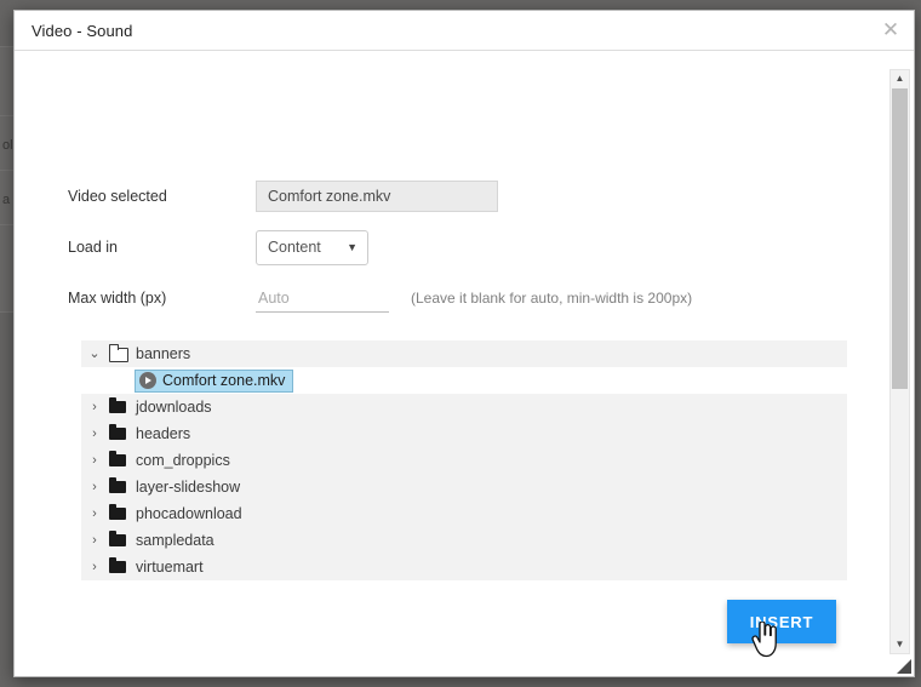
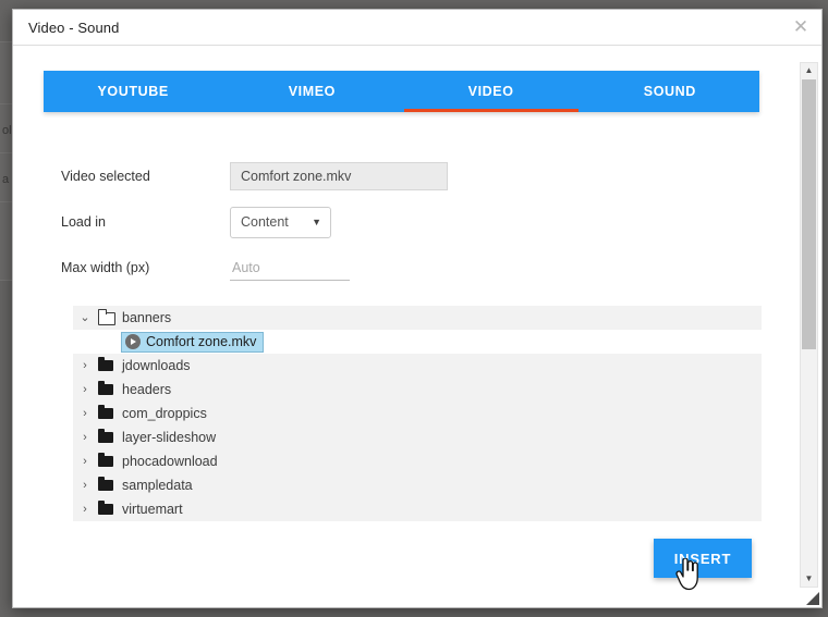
  ol
  a
  Video - Sound
  ✕
+ YOUTUBE
+ VIMEO
+ VIDEO
+ SOUND
  Video selected
  Comfort zone.mkv
  Load in
  Content
  ▼
  Max width (px)
  Auto
- (Leave it blank for auto, min-width is 200px)
  ⌄
  banners
  Comfort zone.mkv
  ›
  jdownloads
  ›
  headers
  ›
  com_droppics
  ›
  layer-slideshow
  ›
  phocadownload
  ›
  sampledata
  ›
  virtuemart
  ISERT
  ▲
  ▼
